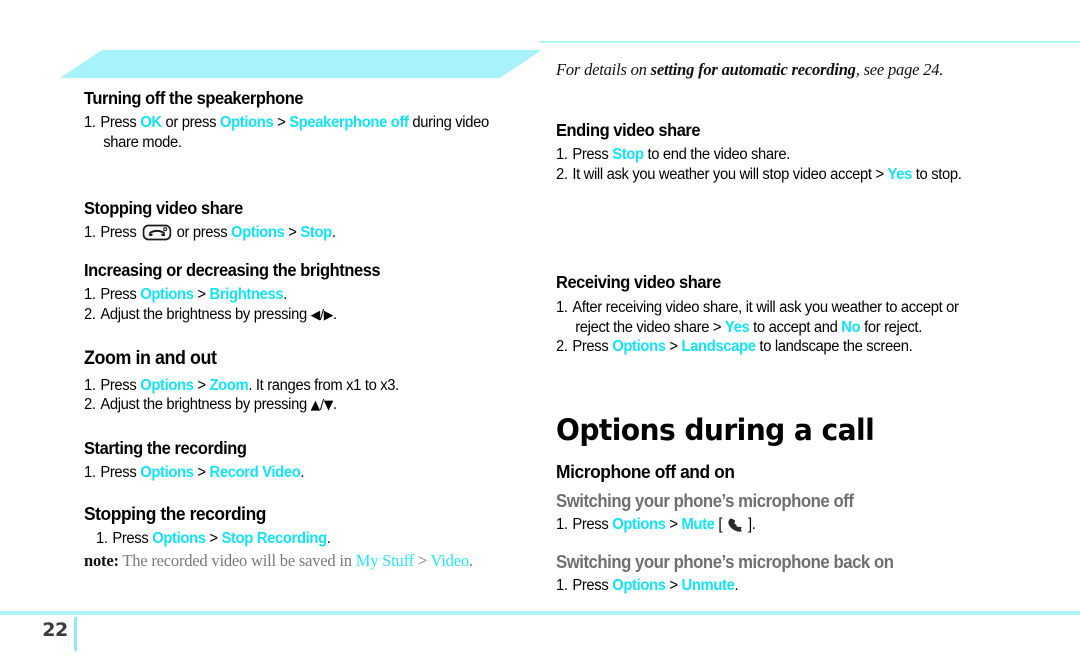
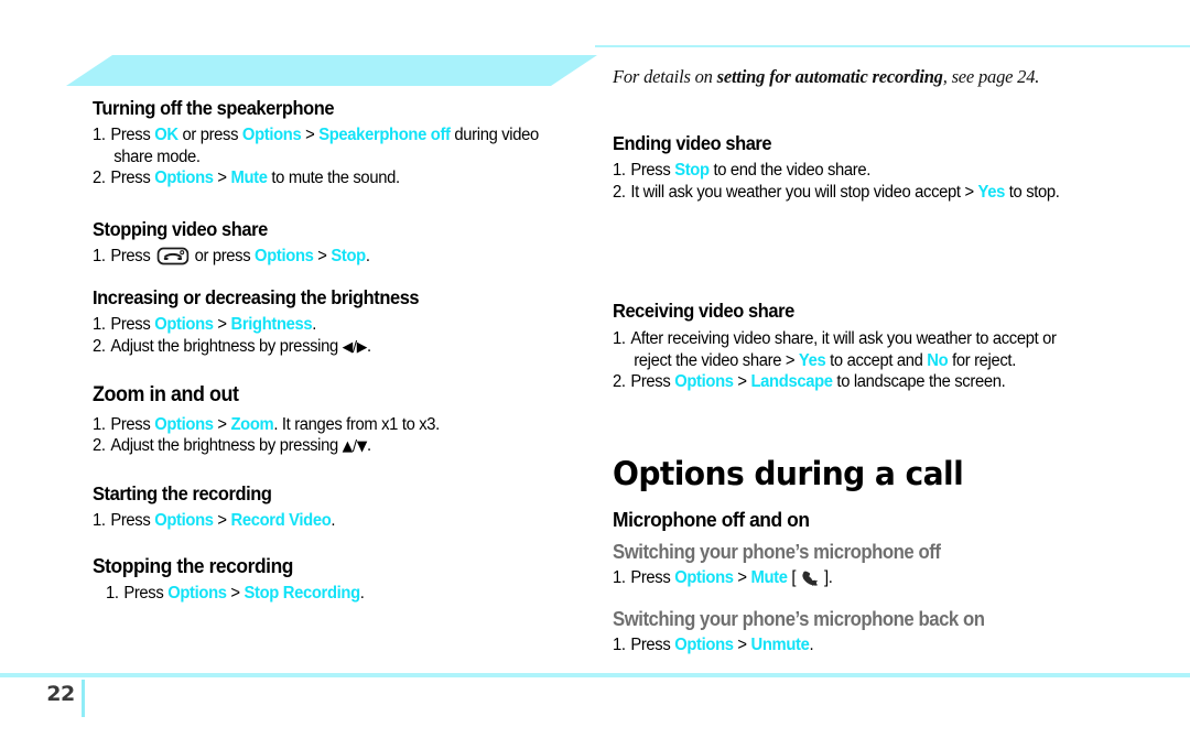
  22
  Turning off the speakerphone
  1. Press OK or press Options > Speakerphone off during video share mode.
+ 2. Press Options > Mute to mute the sound.
  Stopping video share
  1. Press or press Options > Stop.
  Increasing or decreasing the brightness
  1. Press Options > Brightness.
  2. Adjust the brightness by pressing ◀/▶.
  Zoom in and out
  1. Press Options > Zoom. It ranges from x1 to x3.
  2. Adjust the brightness by pressing ▲/▼.
  Starting the recording
  1. Press Options > Record Video.
  Stopping the recording
  1. Press Options > Stop Recording.
- note: The recorded video will be saved in My Stuff > Video.
  For details on setting for automatic recording, see page 24.
  Ending video share
  1. Press Stop to end the video share.
  2. It will ask you weather you will stop video accept > Yes to stop.
  Receiving video share
  1. After receiving video share, it will ask you weather to accept or reject the video share > Yes to accept and No for reject.
  2. Press Options > Landscape to landscape the screen.
  Options during a call
  Microphone off and on
  Switching your phone’s microphone off
  1. Press Options > Mute [ ].
  Switching your phone’s microphone back on
  1. Press Options > Unmute.
